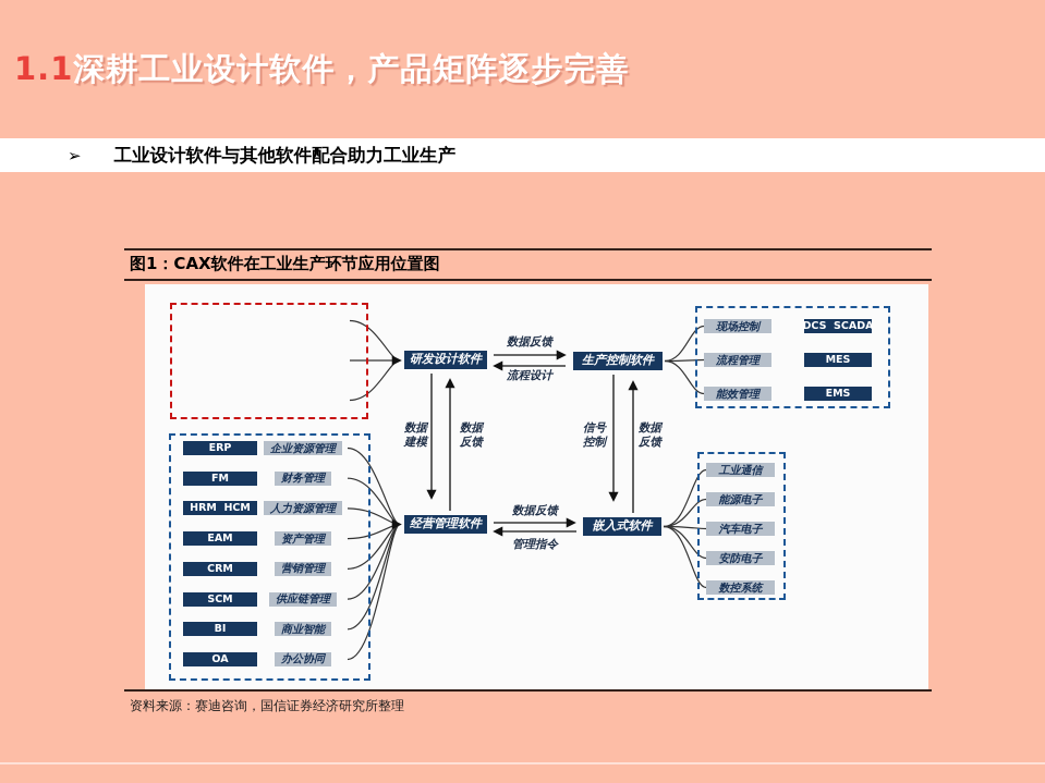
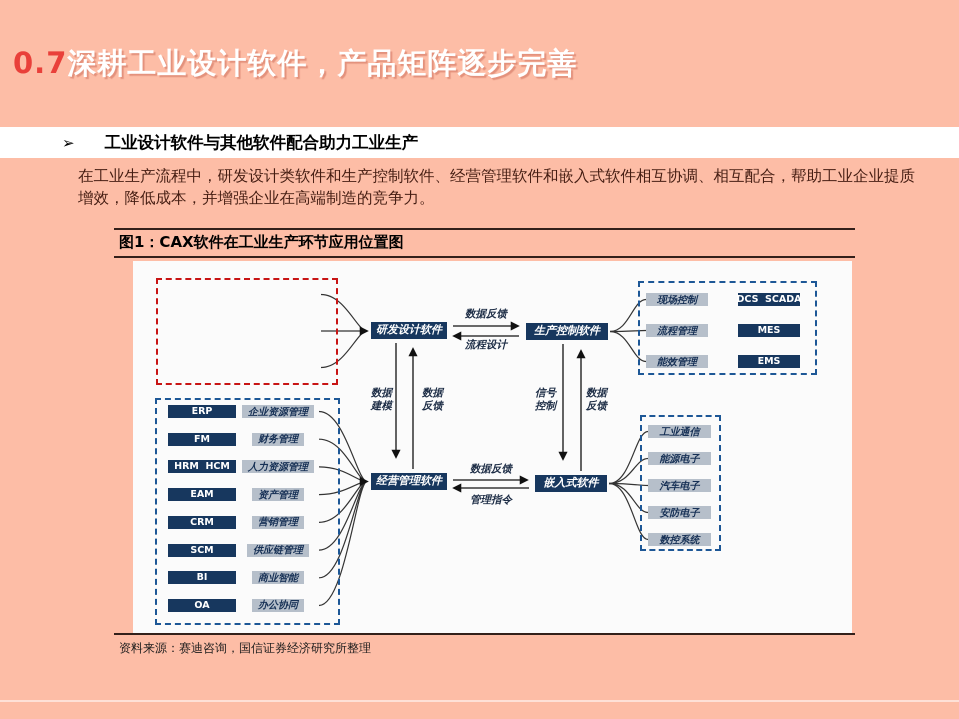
- 1.1深耕工业设计软件，产品矩阵逐步完善
+ 0.7深耕工业设计软件，产品矩阵逐步完善
  ➢
  工业设计软件与其他软件配合助力工业生产
+ 在工业生产流程中，研发设计类软件和生产控制软件、经营管理软件和嵌入式软件相互协调、相互配合，帮助工业企业提质增效，降低成本，并增强企业在高端制造的竞争力。
  图1：CAX软件在工业生产环节应用位置图
  现场控制
  DCS SCADA
  流程管理
  MES
  能效管理
  EMS
  ERP
  企业资源管理
  FM
  财务管理
  HRM HCM
  人力资源管理
  EAM
  资产管理
  CRM
  营销管理
  SCM
  供应链管理
  BI
  商业智能
  OA
  办公协同
  工业通信
  能源电子
  汽车电子
  安防电子
  数控系统
  研发设计软件
  生产控制软件
  经营管理软件
  嵌入式软件
  数据反馈
  流程设计
  数据反馈
  管理指令
  数据建模
  数据反馈
  信号控制
  数据反馈
  资料来源：赛迪咨询，国信证券经济研究所整理
